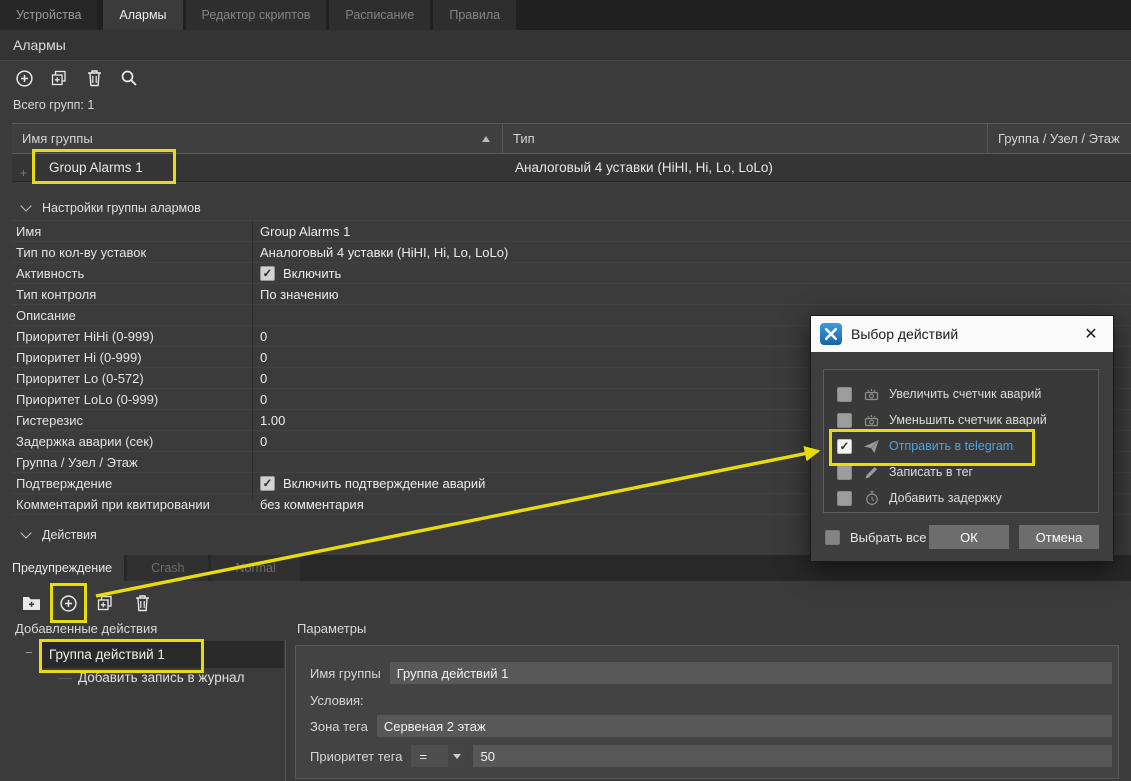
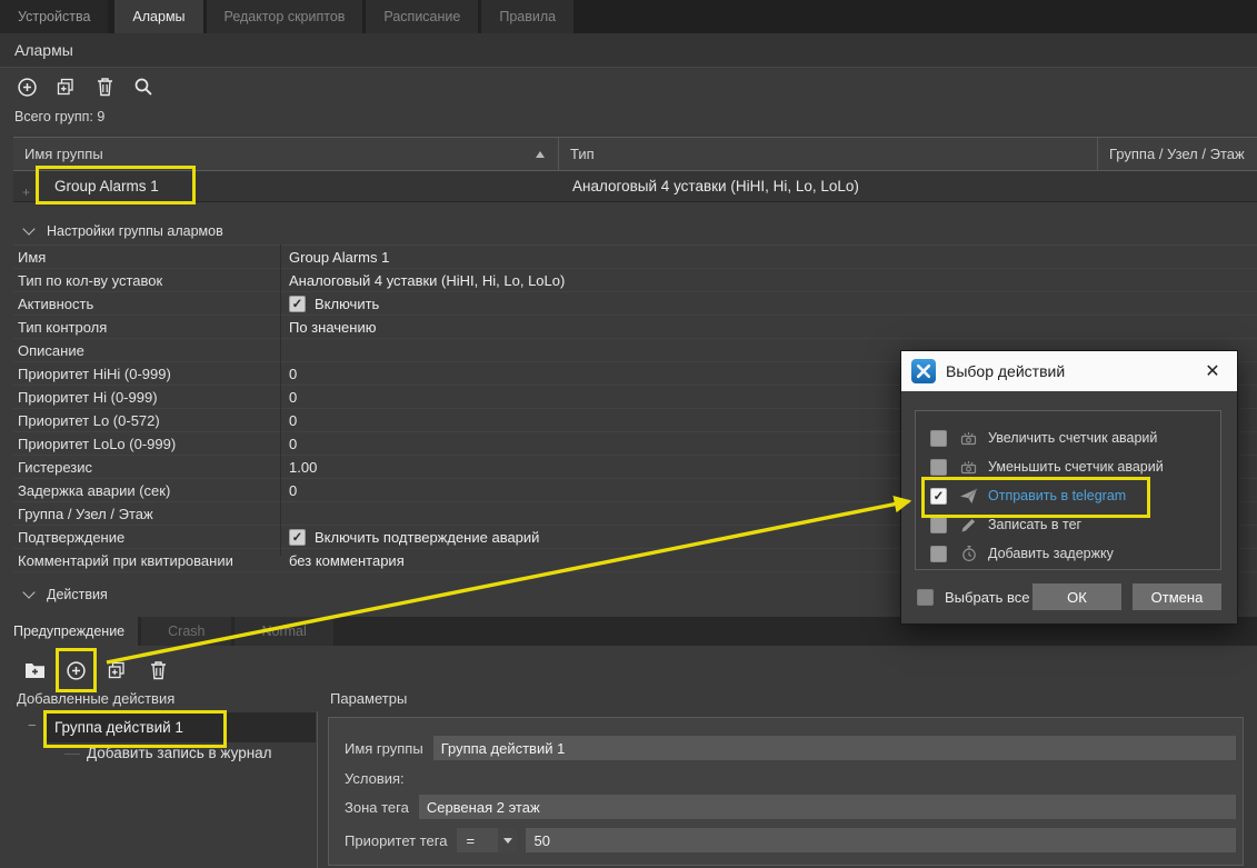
  Устройства
  Алармы
  Редактор скриптов
  Расписание
  Правила
  Алармы
- Всего групп: 1
+ Всего групп: 9
  Имя группы
  Тип
  Группа / Узел / Этаж
  +
  Group Alarms 1
  Аналоговый 4 уставки (HiHI, Hi, Lo, LoLo)
  Настройки группы алармов
  Имя
  Group Alarms 1
  Тип по кол-ву уставок
  Аналоговый 4 уставки (HiHI, Hi, Lo, LoLo)
  Активность
  Включить
  Тип контроля
  По значению
  Описание
  Приоритет HiHi (0-999)
  0
  Приоритет Hi (0-999)
  0
  Приоритет Lo (0-572)
  0
  Приоритет LoLo (0-999)
  0
  Гистерезис
  1.00
  Задержка аварии (сек)
  0
  Группа / Узел / Этаж
  Подтверждение
  Включить подтверждение аварий
  Комментарий при квитировании
  без комментария
  Действия
  Предупреждение
  Crash
  ormal
  Добавленные действия
  Параметры
  −
  Группа действий 1
  Добавить запись в журнал
  Имя группы
  Группа действий 1
  Условия:
  Зона тега
  Сервеная 2 этаж
  Приоритет тега
  =
  50
  Выбор действий
  ✕
  Увеличить счетчик аварий
  Уменьшить счетчик аварий
  Отправить в telegram
  Записать в тег
  Добавить задержку
  Выбрать все
  ОК
  Отмена
